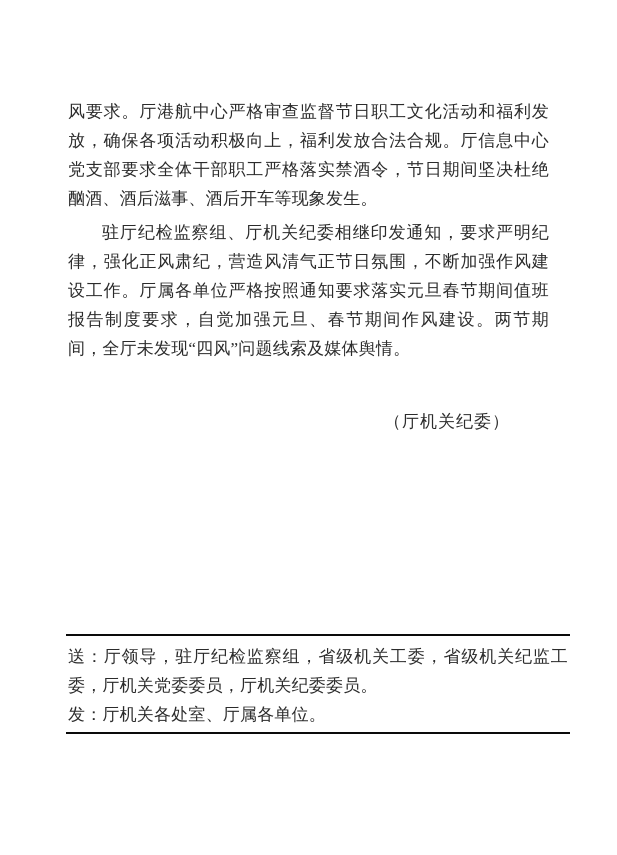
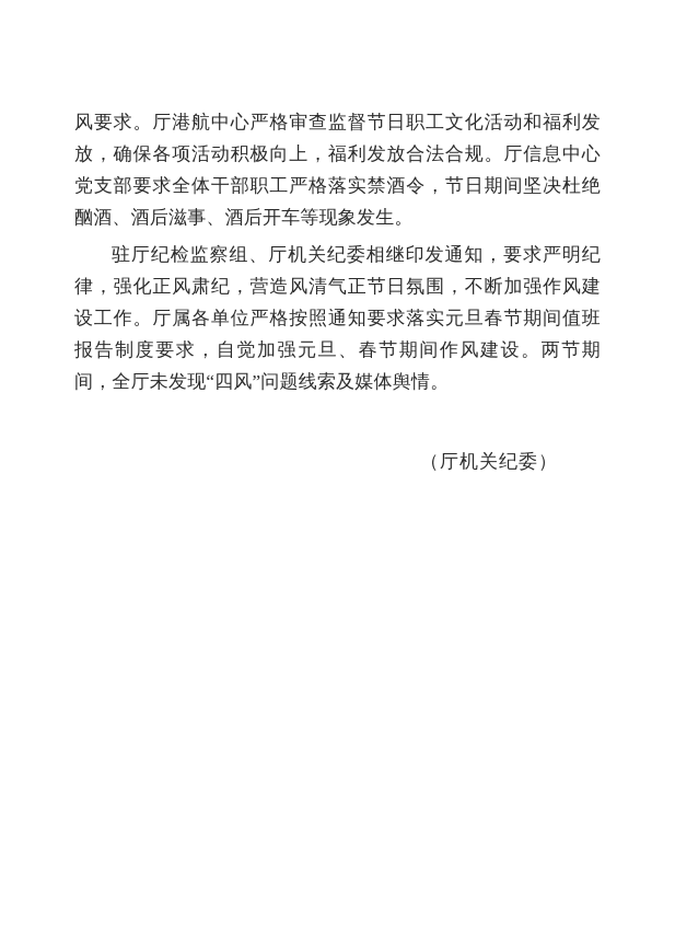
  风要求。厅港航中心严格审查监督节日职工文化活动和福利发放，确保各项活动积极向上，福利发放合法合规。厅信息中心党支部要求全体干部职工严格落实禁酒令，节日期间坚决杜绝酗酒、酒后滋事、酒后开车等现象发生。
  驻厅纪检监察组、厅机关纪委相继印发通知，要求严明纪律，强化正风肃纪，营造风清气正节日氛围，不断加强作风建设工作。厅属各单位严格按照通知要求落实元旦春节期间值班报告制度要求，自觉加强元旦、春节期间作风建设。两节期间，全厅未发现“四风”问题线索及媒体舆情。
  （厅机关纪委）
- 送：厅领导，驻厅纪检监察组，省级机关工委，省级机关纪监工委，厅机关党委委员，厅机关纪委委员。
- 发：厅机关各处室、厅属各单位。
